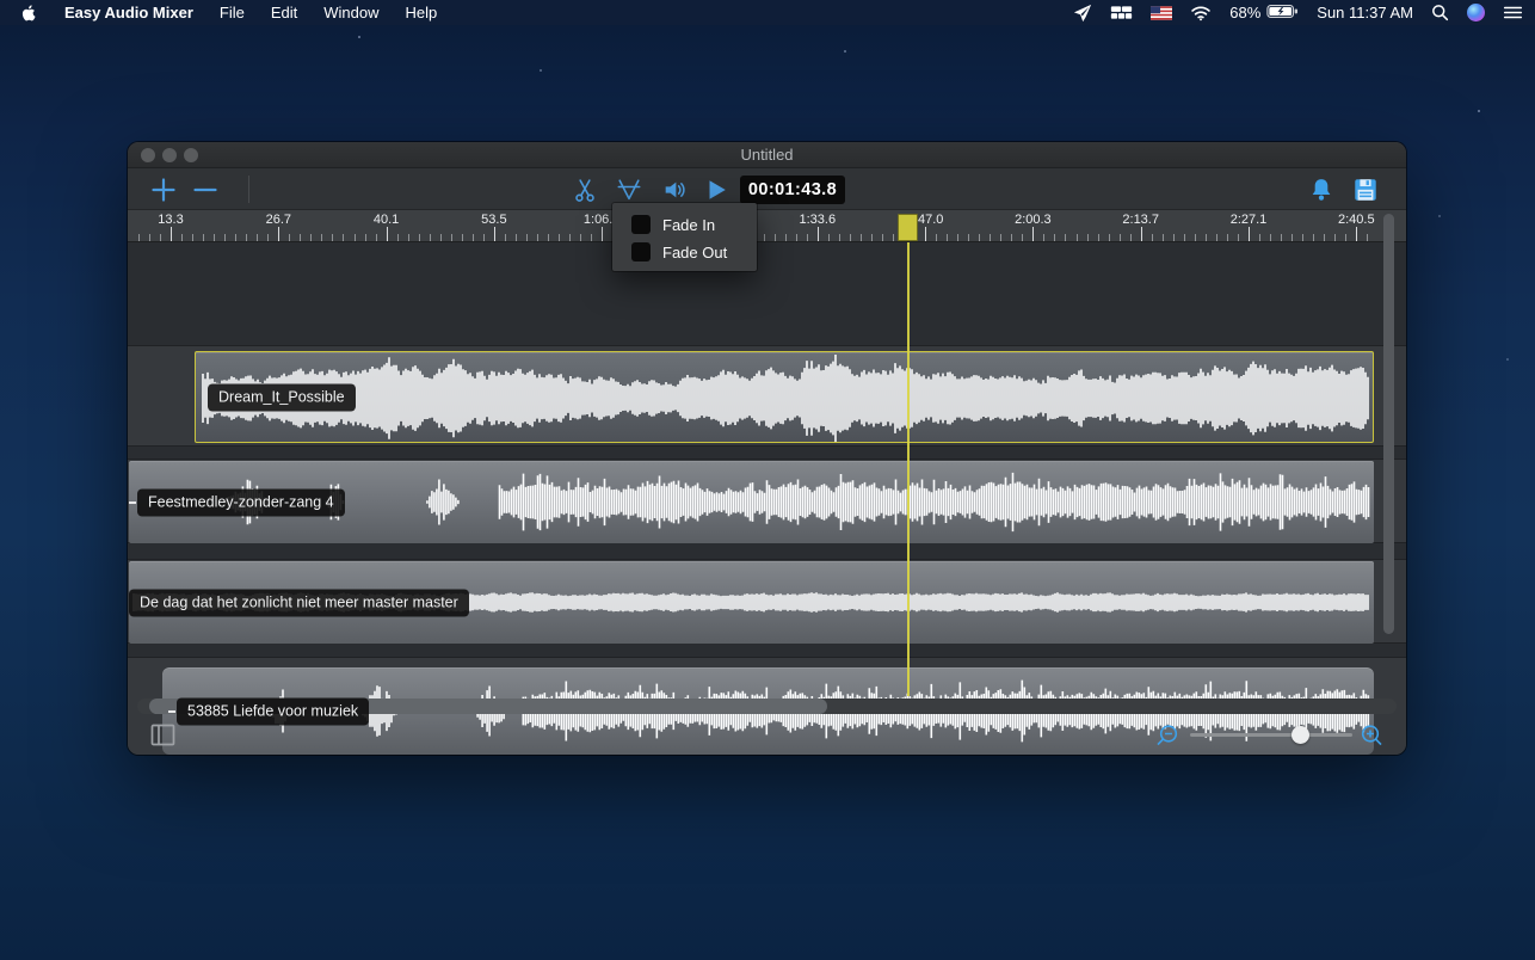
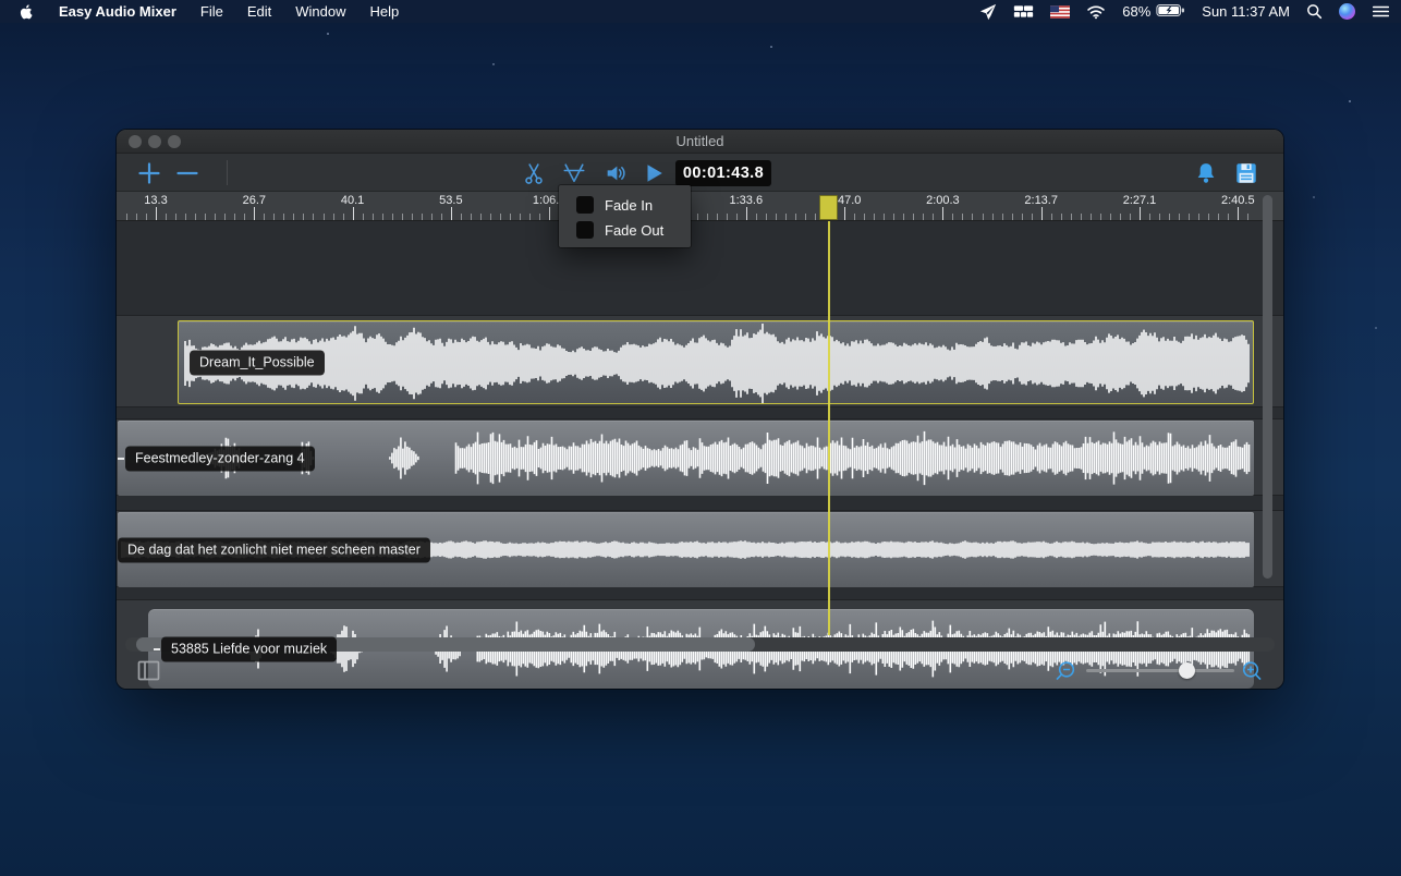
  Easy Audio Mixer
  File
  Edit
  Window
  Help
  68%
  Sun 11:37 AM
  Untitled
  00:01:43.8
  13.3
  26.7
  40.1
  53.5
  1:06.
  1:33.6
  2:00.3
  2:13.7
  2:27.1
  2:40.5
  53885 Liefde voor muziek
- De dag dat het zonlicht niet meer master master
+ De dag dat het zonlicht niet meer scheen master
  Feestmedley-zonder-zang 4
  Dream_It_Possible
  Fade In
  Fade Out
